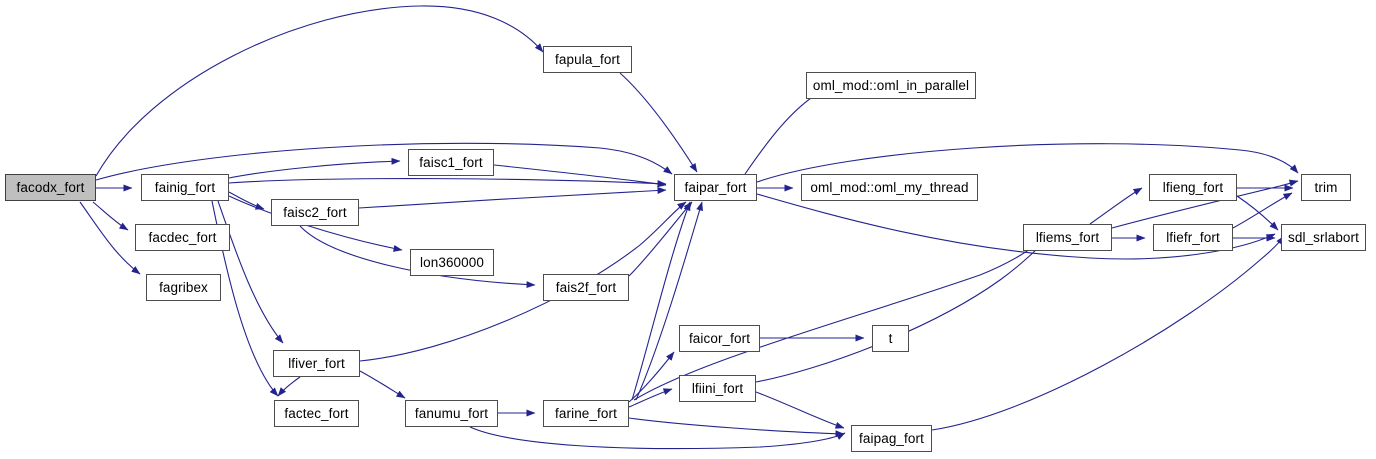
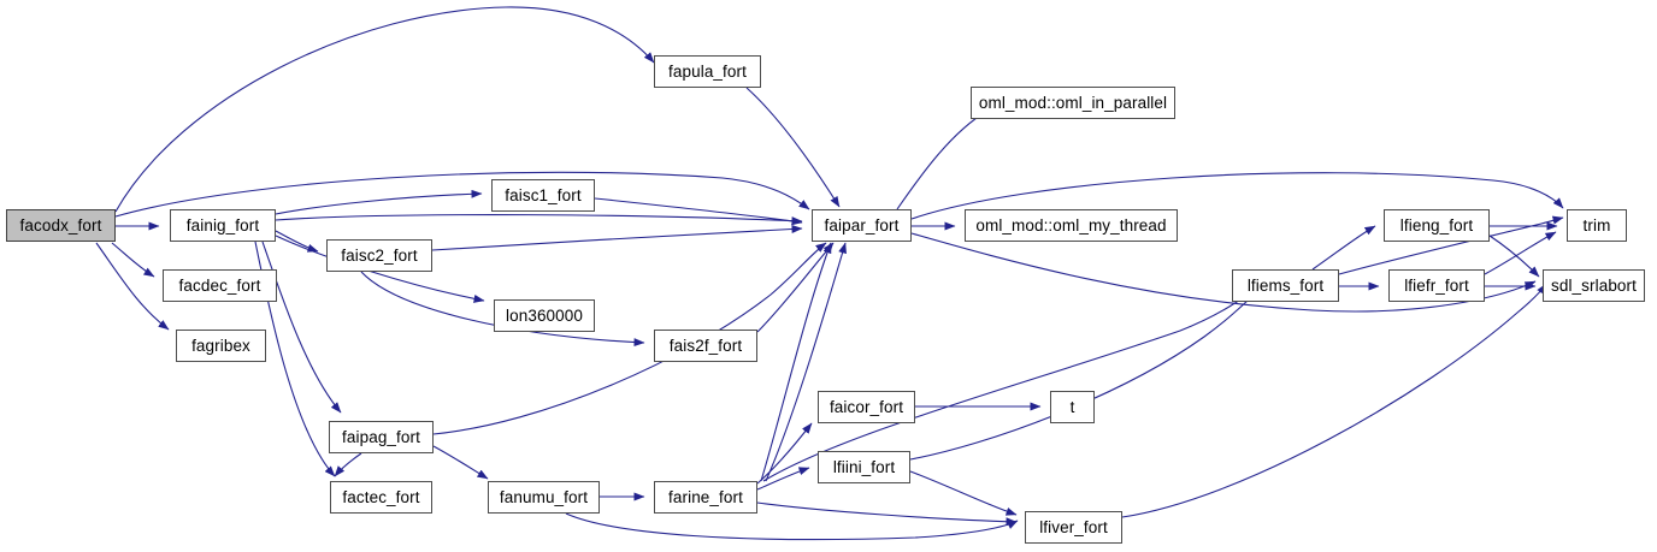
  facodx_fort
  fainig_fort
  facdec_fort
  fagribex
  fapula_fort
  faisc1_fort
  faisc2_fort
  lon360000
  fais2f_fort
  faipar_fort
  oml_mod::oml_in_parallel
  oml_mod::oml_my_thread
- lfiver_fort
+ faipag_fort
  factec_fort
  fanumu_fort
  farine_fort
  faicor_fort
  t
  lfiini_fort
- faipag_fort
+ lfiver_fort
  lfiems_fort
  lfieng_fort
  lfiefr_fort
  trim
  sdl_srlabort
